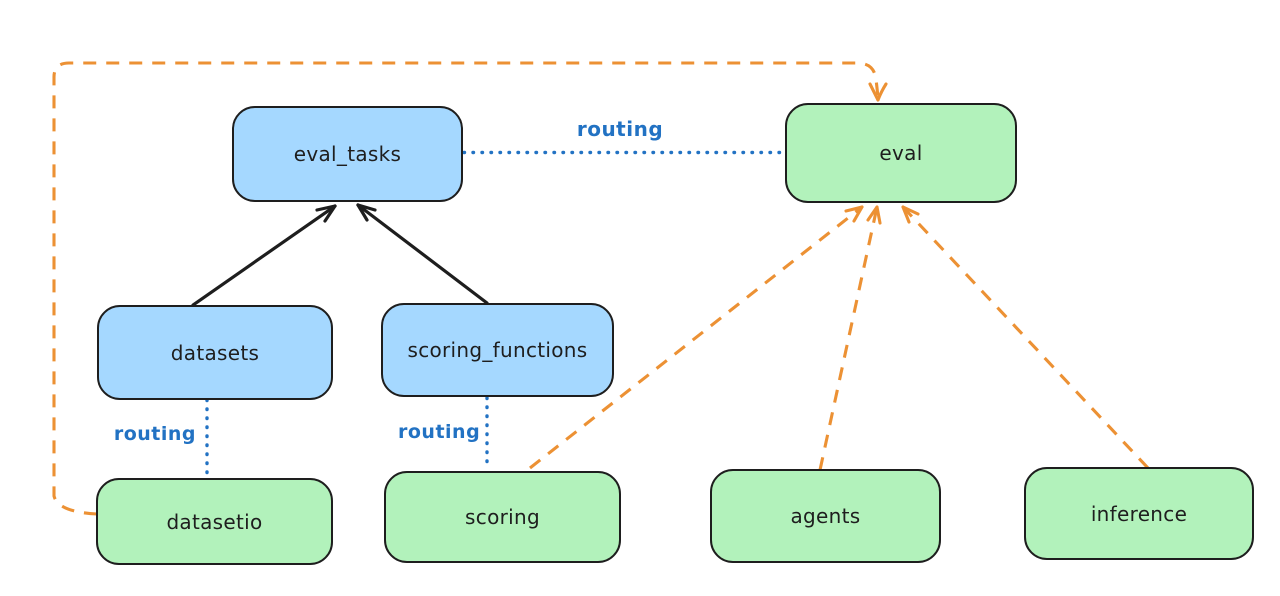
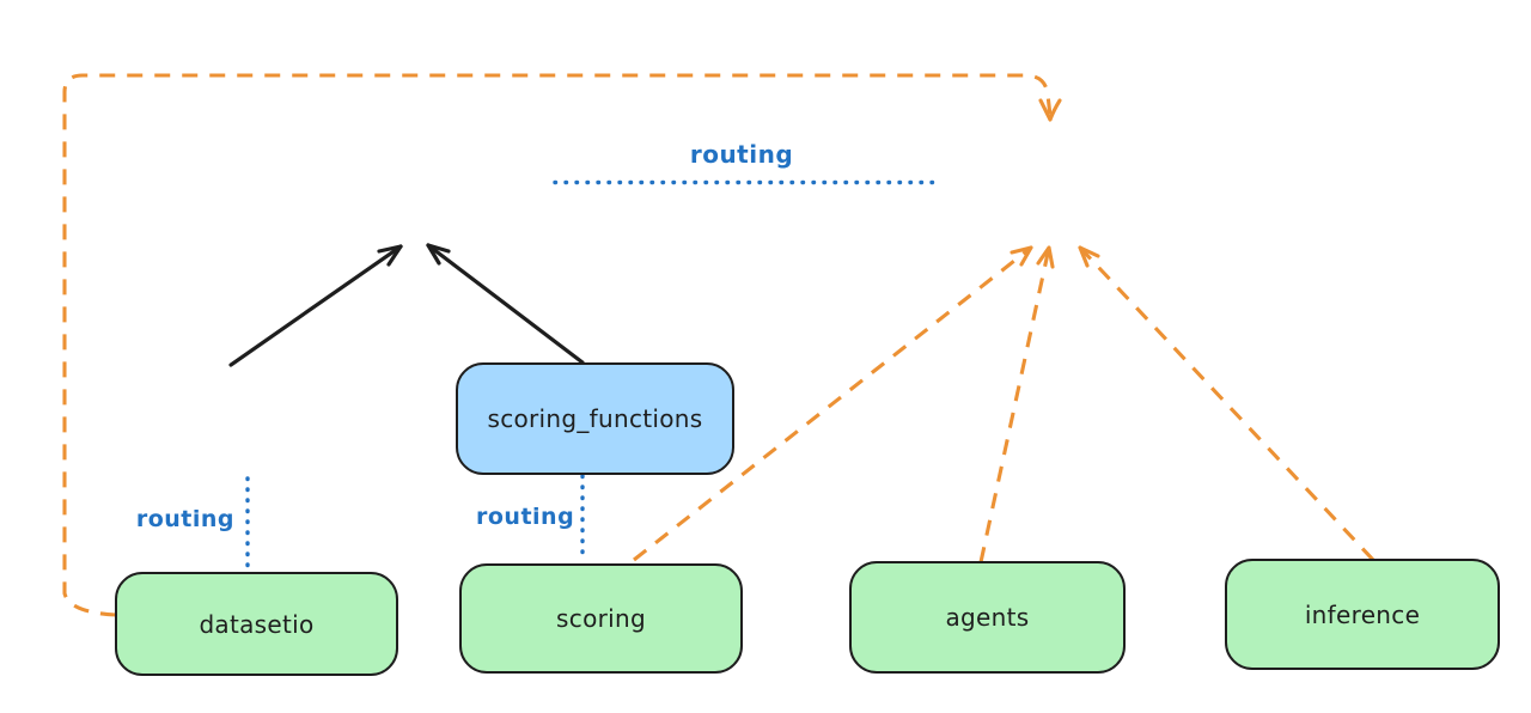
- eval_tasks
- eval
- datasets
  scoring_functions
  datasetio
  scoring
  agents
  inference
  routing
  routing
  routing
